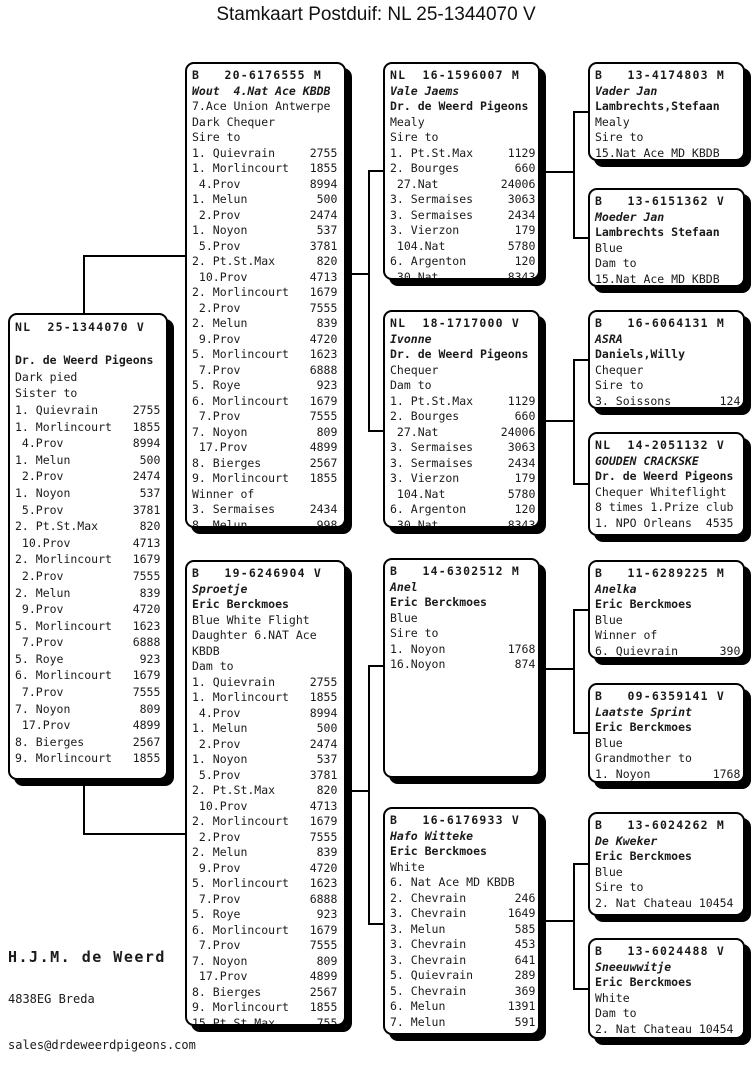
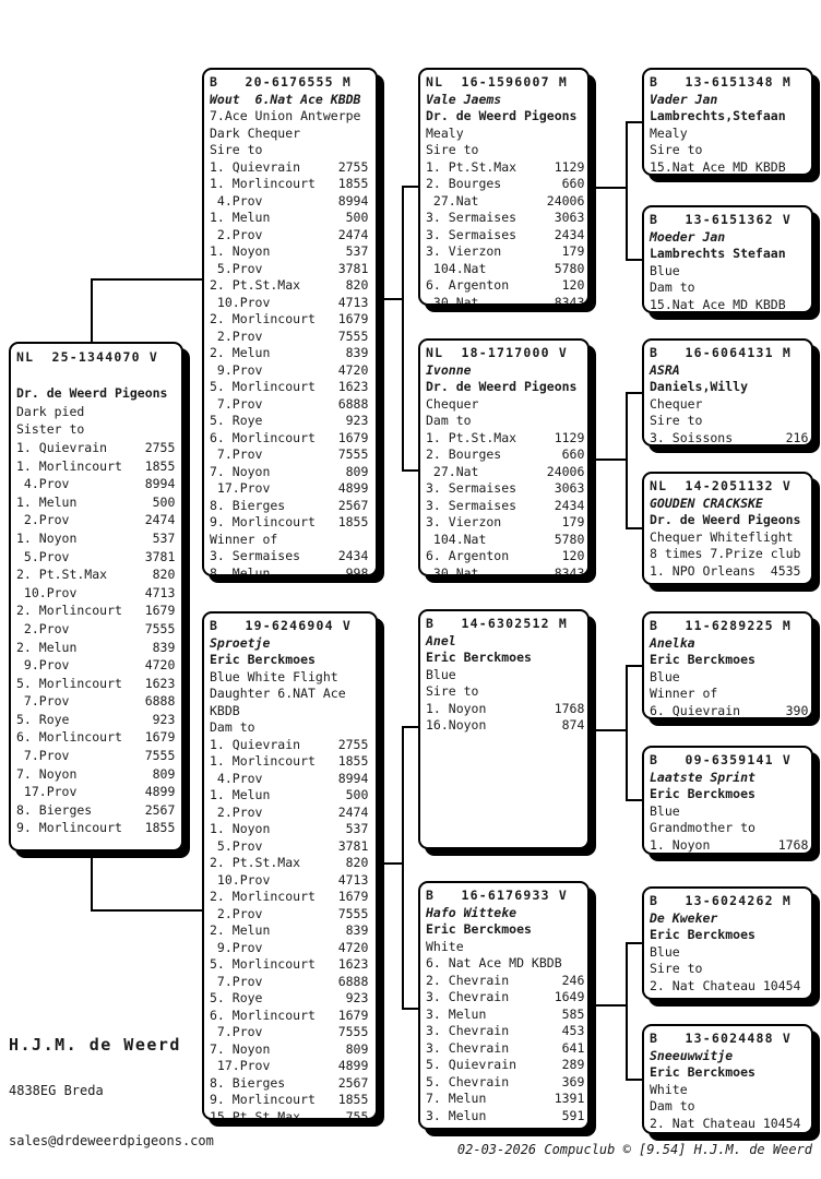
- Stamkaart Postduif: NL 25-1344070 V
  NL 25-1344070 V
  Dr. de Weerd Pigeons
  Dark pied
  Sister to
  1. Quievrain 2755
  1. Morlincourt 1855
  4.Prov 8994
  1. Melun 500
  2.Prov 2474
  1. Noyon 537
  5.Prov 3781
  2. Pt.St.Max 820
  10.Prov 4713
  2. Morlincourt 1679
  2.Prov 7555
  2. Melun 839
  9.Prov 4720
  5. Morlincourt 1623
  7.Prov 6888
  5. Roye 923
  6. Morlincourt 1679
  7.Prov 7555
  7. Noyon 809
  17.Prov 4899
  8. Bierges 2567
  9. Morlincourt 1855
  B 20-6176555 M
- Wout 4.Nat Ace KBDB
+ Wout 6.Nat Ace KBDB
  7.Ace Union Antwerpe
  Dark Chequer
  Sire to
  1. Quievrain 2755
  1. Morlincourt 1855
  4.Prov 8994
  1. Melun 500
  2.Prov 2474
  1. Noyon 537
  5.Prov 3781
  2. Pt.St.Max 820
  10.Prov 4713
  2. Morlincourt 1679
  2.Prov 7555
  2. Melun 839
  9.Prov 4720
  5. Morlincourt 1623
  7.Prov 6888
  5. Roye 923
  6. Morlincourt 1679
  7.Prov 7555
  7. Noyon 809
  17.Prov 4899
  8. Bierges 2567
  9. Morlincourt 1855
  Winner of
  3. Sermaises 2434
  8. Melun 998
  B 19-6246904 V
  Sproetje
  Eric Berckmoes
  Blue White Flight
  Daughter 6.NAT Ace
  KBDB
  Dam to
  1. Quievrain 2755
  1. Morlincourt 1855
  4.Prov 8994
  1. Melun 500
  2.Prov 2474
  1. Noyon 537
  5.Prov 3781
  2. Pt.St.Max 820
  10.Prov 4713
  2. Morlincourt 1679
  2.Prov 7555
  2. Melun 839
  9.Prov 4720
  5. Morlincourt 1623
  7.Prov 6888
  5. Roye 923
  6. Morlincourt 1679
  7.Prov 7555
  7. Noyon 809
  17.Prov 4899
  8. Bierges 2567
  9. Morlincourt 1855
  15.Pt.St.Max 755
  NL 16-1596007 M
  Vale Jaems
  Dr. de Weerd Pigeons
  Mealy
  Sire to
  1. Pt.St.Max 1129
  2. Bourges 660
  27.Nat 24006
  3. Sermaises 3063
  3. Sermaises 2434
  3. Vierzon 179
  104.Nat 5780
  6. Argenton 120
  30.Nat 8343
  NL 18-1717000 V
  Ivonne
  Dr. de Weerd Pigeons
  Chequer
  Dam to
  1. Pt.St.Max 1129
  2. Bourges 660
  27.Nat 24006
  3. Sermaises 3063
  3. Sermaises 2434
  3. Vierzon 179
  104.Nat 5780
  6. Argenton 120
  30.Nat 8343
  B 14-6302512 M
  Anel
  Eric Berckmoes
  Blue
  Sire to
  1. Noyon 1768
  16.Noyon 874
  B 16-6176933 V
  Hafo Witteke
  Eric Berckmoes
  White
  6. Nat Ace MD KBDB
  2. Chevrain 246
  3. Chevrain 1649
  3. Melun 585
  3. Chevrain 453
  3. Chevrain 641
  5. Quievrain 289
  5. Chevrain 369
- 6. Melun 1391
+ 7. Melun 1391
- 7. Melun 591
+ 3. Melun 591
- B 13-4174803 M
+ B 13-6151348 M
  Vader Jan
  Lambrechts,Stefaan
  Mealy
  Sire to
  15.Nat Ace MD KBDB
  B 13-6151362 V
  Moeder Jan
  Lambrechts Stefaan
  Blue
  Dam to
  15.Nat Ace MD KBDB
  B 16-6064131 M
  ASRA
  Daniels,Willy
  Chequer
  Sire to
- 3. Soissons 124
+ 3. Soissons 216
  NL 14-2051132 V
  GOUDEN CRACKSKE
  Dr. de Weerd Pigeons
  Chequer Whiteflight
- 8 times 1.Prize club
+ 8 times 7.Prize club
  1. NPO Orleans 4535
  B 11-6289225 M
  Anelka
  Eric Berckmoes
  Blue
  Winner of
  6. Quievrain 390
  B 09-6359141 V
  Laatste Sprint
  Eric Berckmoes
  Blue
  Grandmother to
  1. Noyon 1768
  B 13-6024262 M
  De Kweker
  Eric Berckmoes
  Blue
  Sire to
  2. Nat Chateau 10454
  B 13-6024488 V
  Sneeuwwitje
  Eric Berckmoes
  White
  Dam to
  2. Nat Chateau 10454
  H.J.M. de Weerd
  4838EG Breda
  sales@drdeweerdpigeons.com
+ 02-03-2026 Compuclub © [9.54] H.J.M. de Weerd
